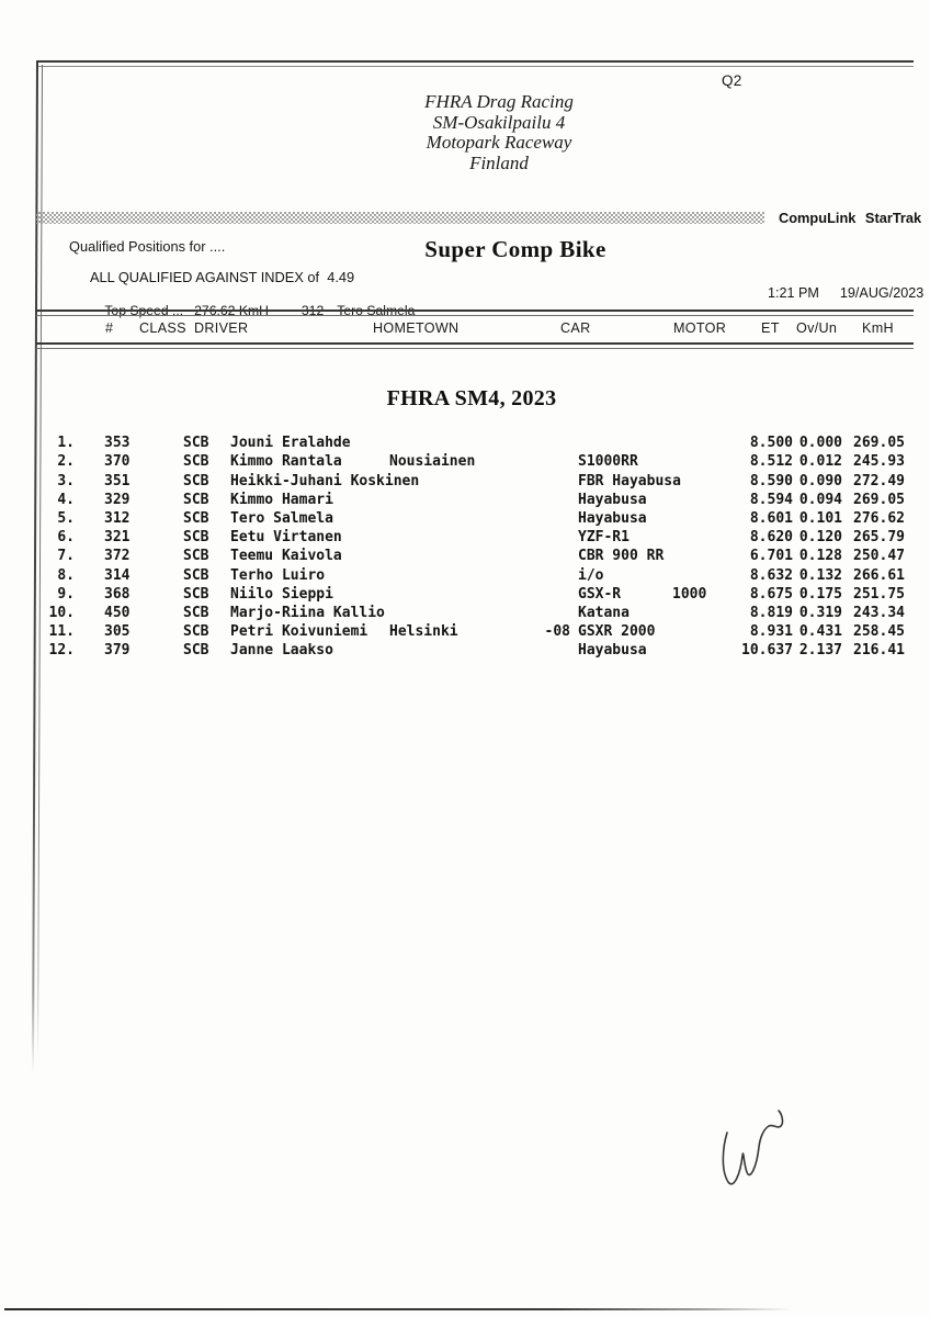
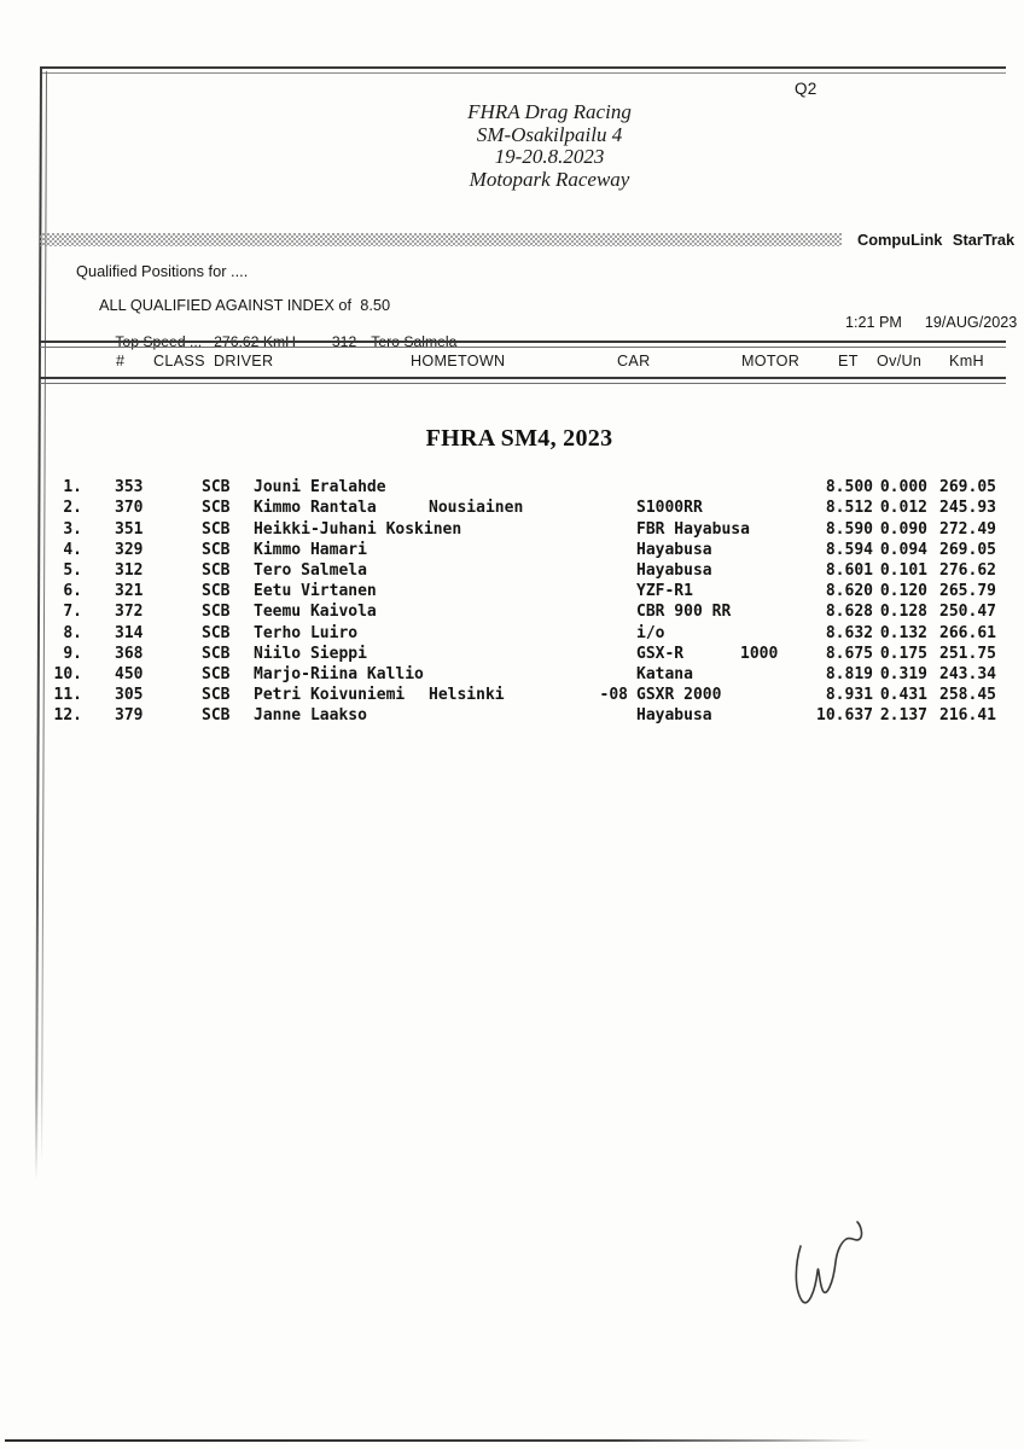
  Q2
  FHRA Drag Racing
  SM-Osakilpailu 4
+ 19-20.8.2023
  Motopark Raceway
- Finland
  CompuLink StarTrak
  Qualified Positions for ....
- Super Comp Bike
- ALL QUALIFIED AGAINST INDEX of 4.49
+ ALL QUALIFIED AGAINST INDEX of 8.50
  1:21 PM 19/AUG/2023
  Top Speed ... 276.62 KmH 312 Tero Salmela
  #
  CLASS
  DRIVER
  HOMETOWN
  CAR
  MOTOR
  ET
  Ov/Un
  KmH
  FHRA SM4, 2023
  1.
  353
  SCB
  Jouni Eralahde
  8.500
  0.000
  269.05
  2.
  370
  SCB
  Kimmo Rantala
  Nousiainen
  S1000RR
  8.512
  0.012
  245.93
  3.
  351
  SCB
  Heikki-Juhani Koskinen
  FBR Hayabusa
  8.590
  0.090
  272.49
  4.
  329
  SCB
  Kimmo Hamari
  Hayabusa
  8.594
  0.094
  269.05
  5.
  312
  SCB
  Tero Salmela
  Hayabusa
  8.601
  0.101
  276.62
  6.
  321
  SCB
  Eetu Virtanen
  YZF-R1
  8.620
  0.120
  265.79
  7.
  372
  SCB
  Teemu Kaivola
  CBR 900 RR
- 6.701
+ 8.628
  0.128
  250.47
  8.
  314
  SCB
  Terho Luiro
  i/o
  8.632
  0.132
  266.61
  9.
  368
  SCB
  Niilo Sieppi
  GSX-R
  1000
  8.675
  0.175
  251.75
  10.
  450
  SCB
  Marjo-Riina Kallio
  Katana
  8.819
  0.319
  243.34
  11.
  305
  SCB
  Petri Koivuniemi
  Helsinki
  -08
  GSXR 2000
  8.931
  0.431
  258.45
  12.
  379
  SCB
  Janne Laakso
  Hayabusa
  10.637
  2.137
  216.41
